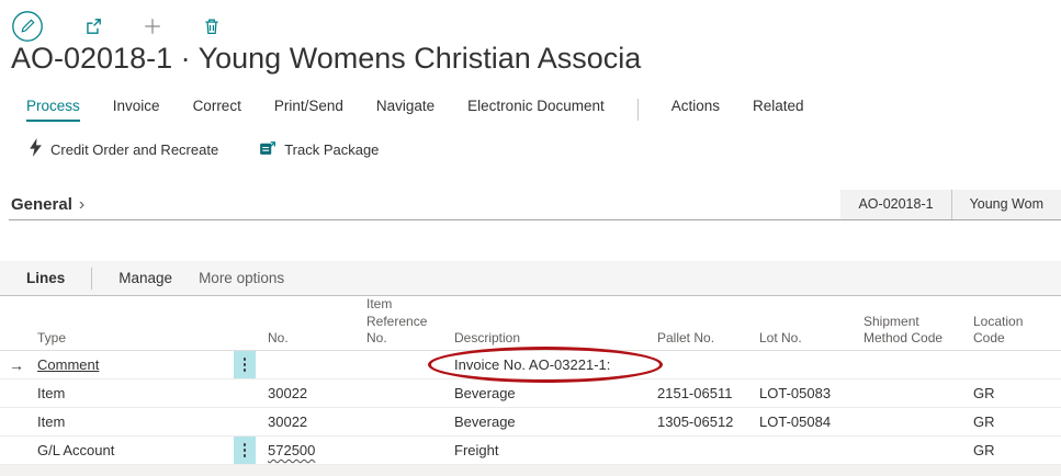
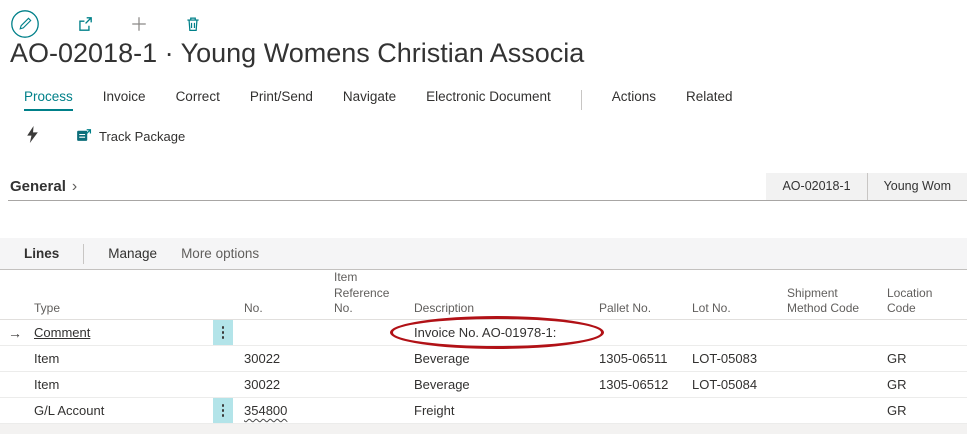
  AO-02018-1 · Young Womens Christian Associa
  Process
  Invoice
  Correct
  Print/Send
  Navigate
  Electronic Document
  Actions
  Related
- Credit Order and Recreate
  Track Package
  General
  ›
  AO-02018-1
  Young Wom
  Lines
  Manage
  More options
  Type
  No.
  Item Reference No.
  Description
  Pallet No.
  Lot No.
  Shipment Method Code
  Location Code
  →
  Comment
- Invoice No. AO-03221-1:
+ Invoice No. AO-01978-1:
  Item
  30022
  Beverage
- 2151-06511
+ 1305-06511
  LOT-05083
  GR
  Item
  30022
  Beverage
  1305-06512
  LOT-05084
  GR
  G/L Account
- 572500
+ 354800
  Freight
  GR
